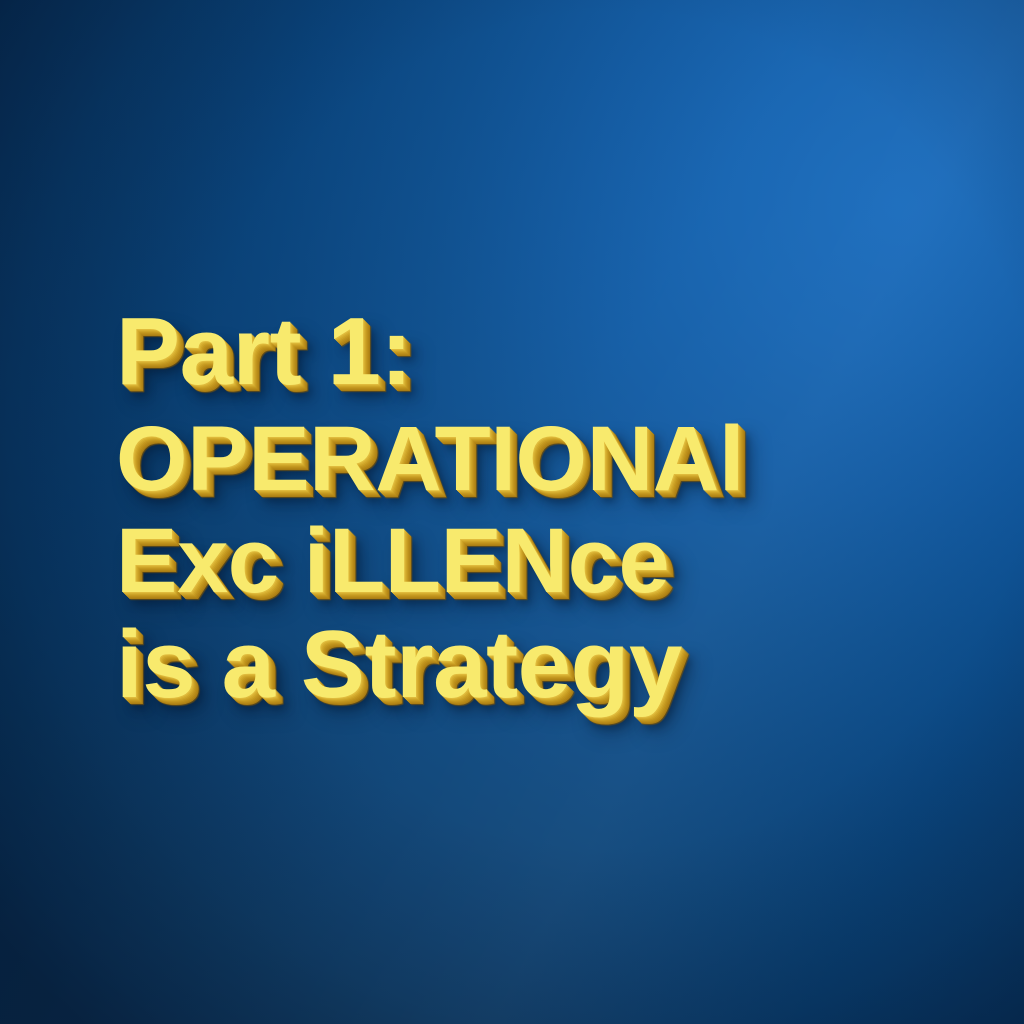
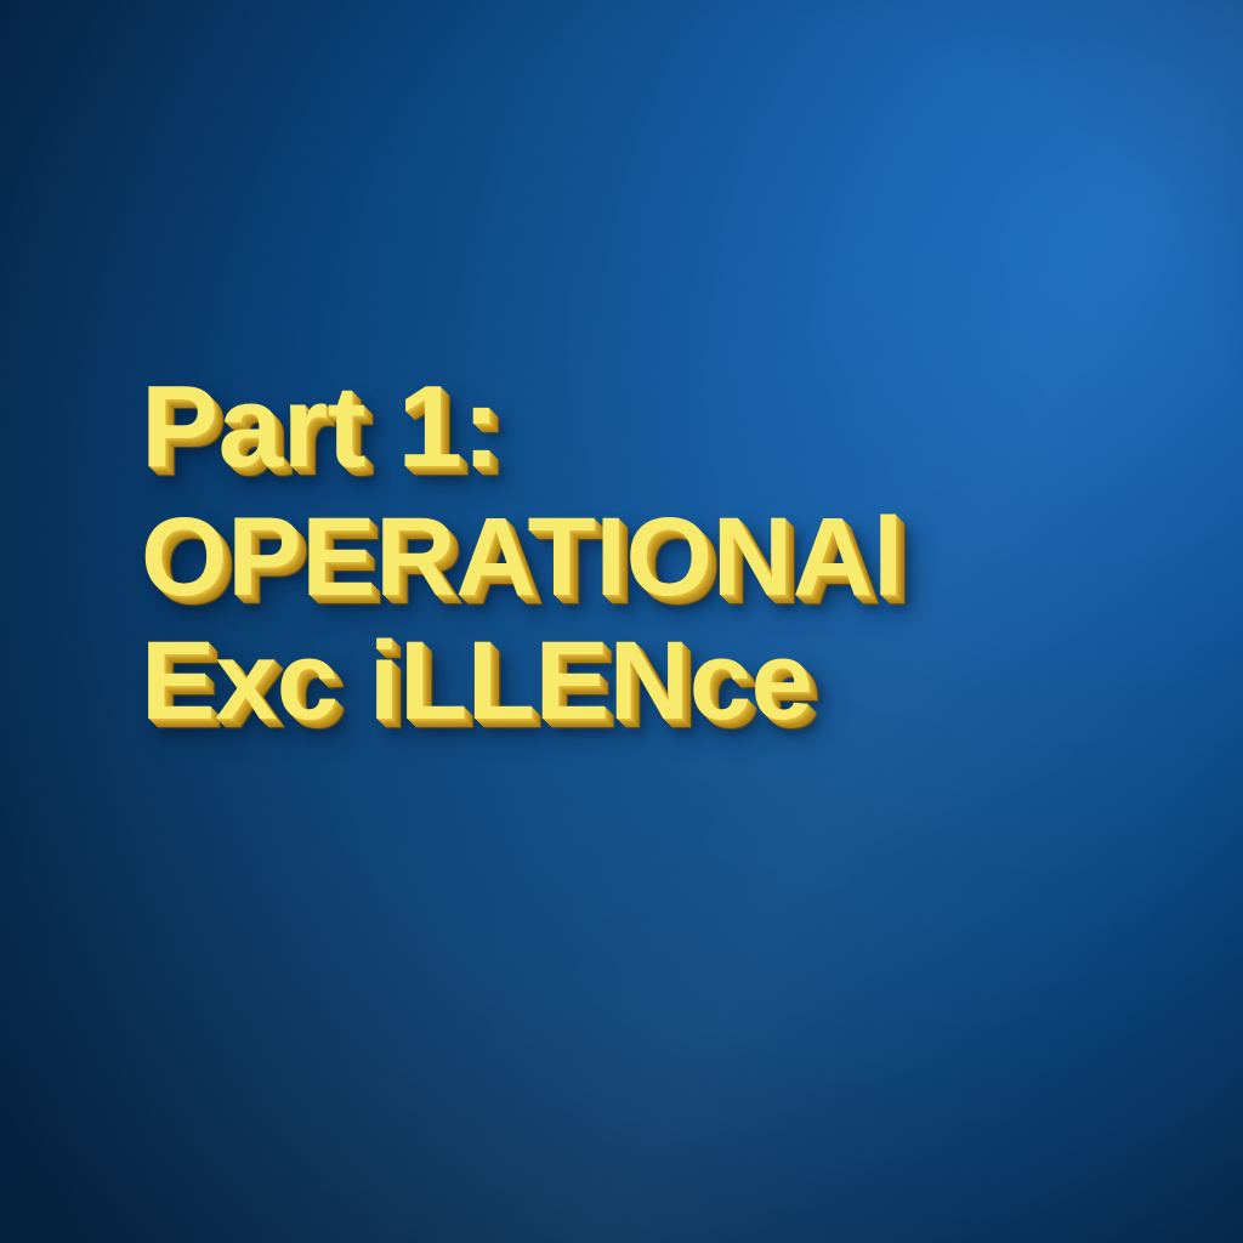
  Part 1:
  OPERATIONAl
  Exc iLLENce
- is a Strategy
